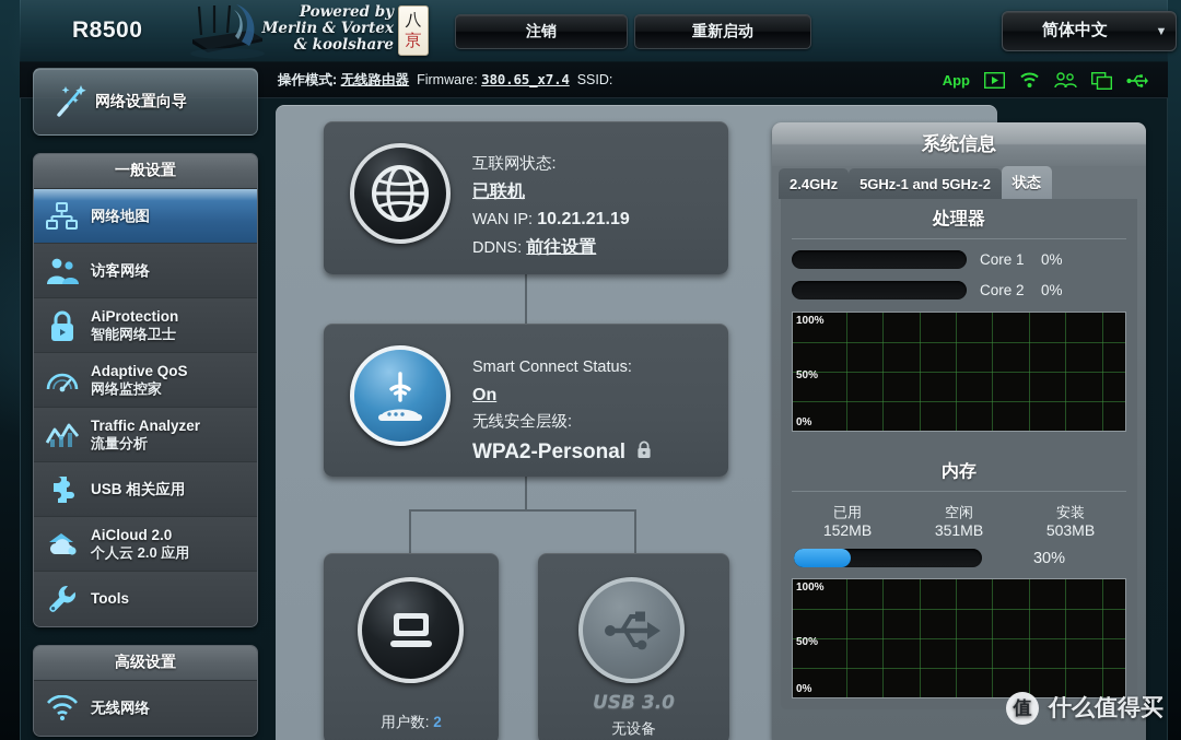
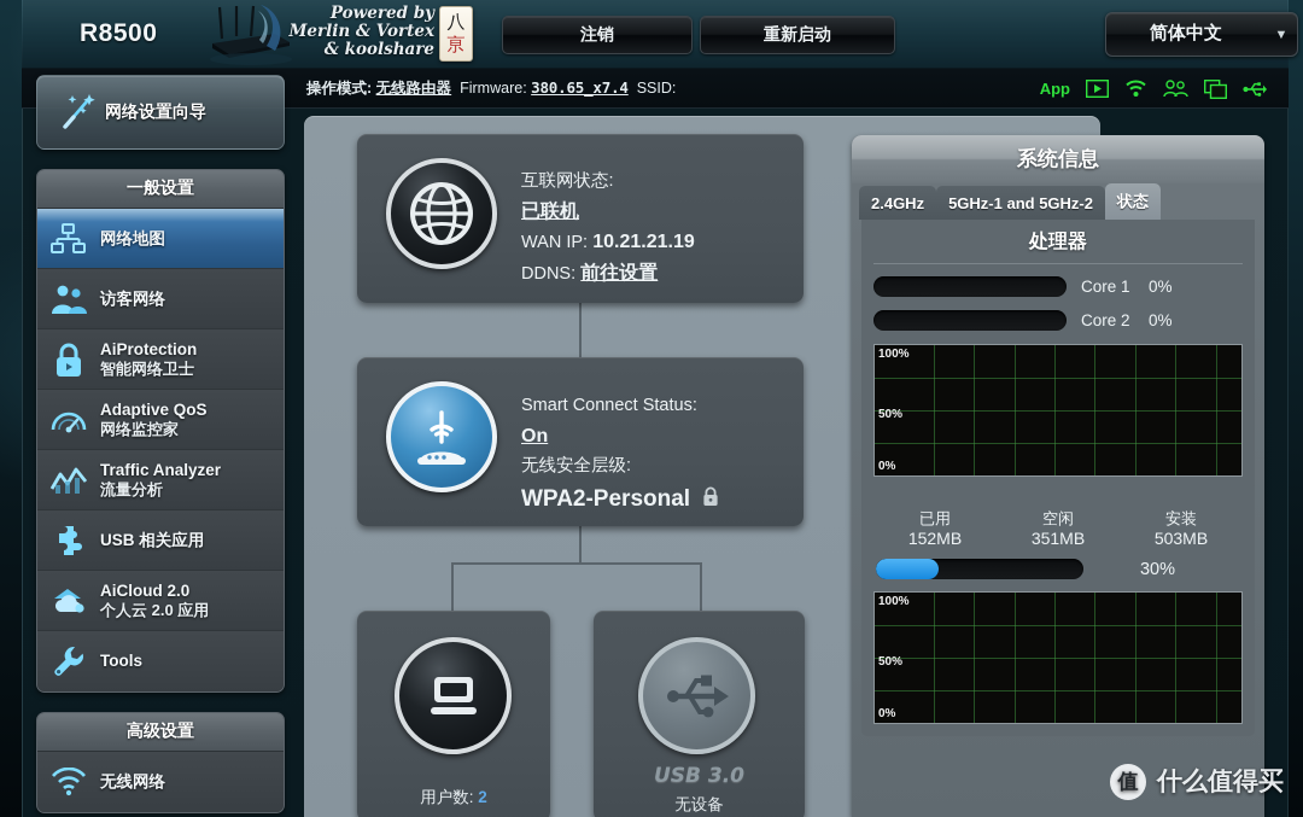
  R8500
  Powered by
  Merlin & Vortex
  & koolshare
  八
  亰
  注销
  重新启动
  简体中文
  ▼
  操作模式: 无线路由器 Firmware: 380.65_x7.4 SSID:
  App
  网络设置向导
  一般设置
  网络地图
  访客网络
  AiProtection
  智能网络卫士
  Adaptive QoS
  网络监控家
  Traffic Analyzer
  流量分析
  USB 相关应用
  AiCloud 2.0
  个人云 2.0 应用
  Tools
  高级设置
  无线网络
  互联网状态:
  已联机
  WAN IP: 10.21.21.19
  DDNS: 前往设置
  Smart Connect Status:
  On
  无线安全层级:
  WPA2-Personal
  用户数: 2
  USB 3.0
  无设备
  系统信息
  2.4GHz
  5GHz-1 and 5GHz-2
  状态
  处理器
  Core 1
  0%
  Core 2
  0%
  100%
  50%
  0%
- 内存
  已用
  152MB
  空闲
  351MB
  安装
  503MB
  30%
  100%
  50%
  0%
  值
  什么值得买
